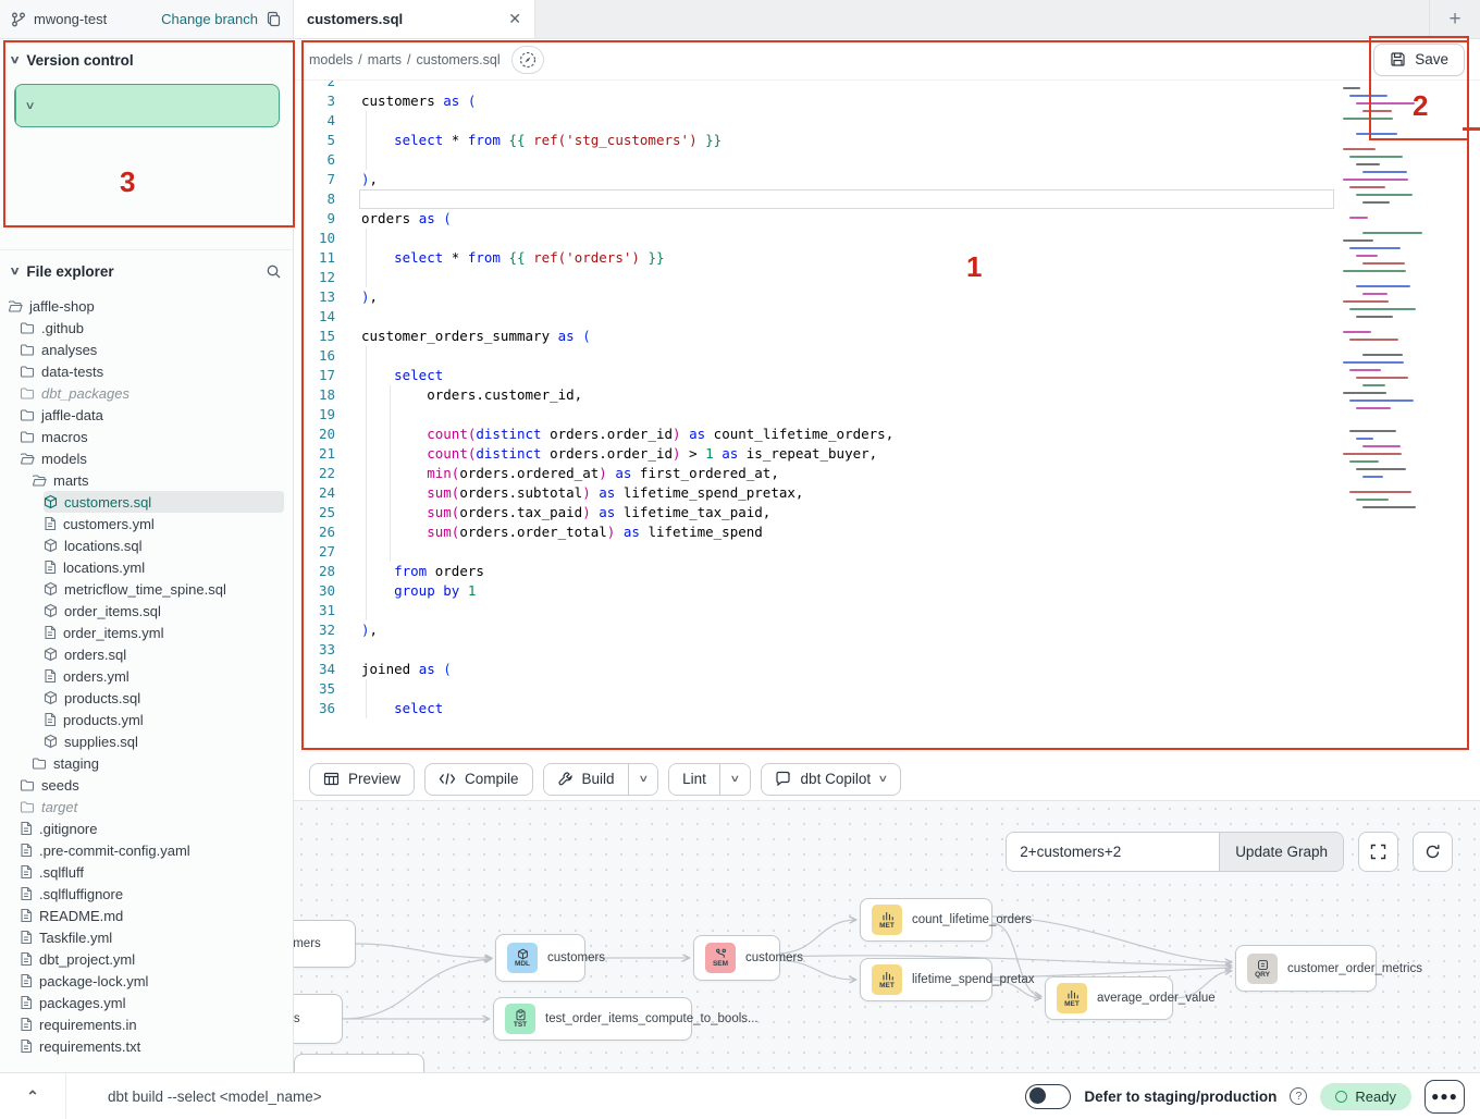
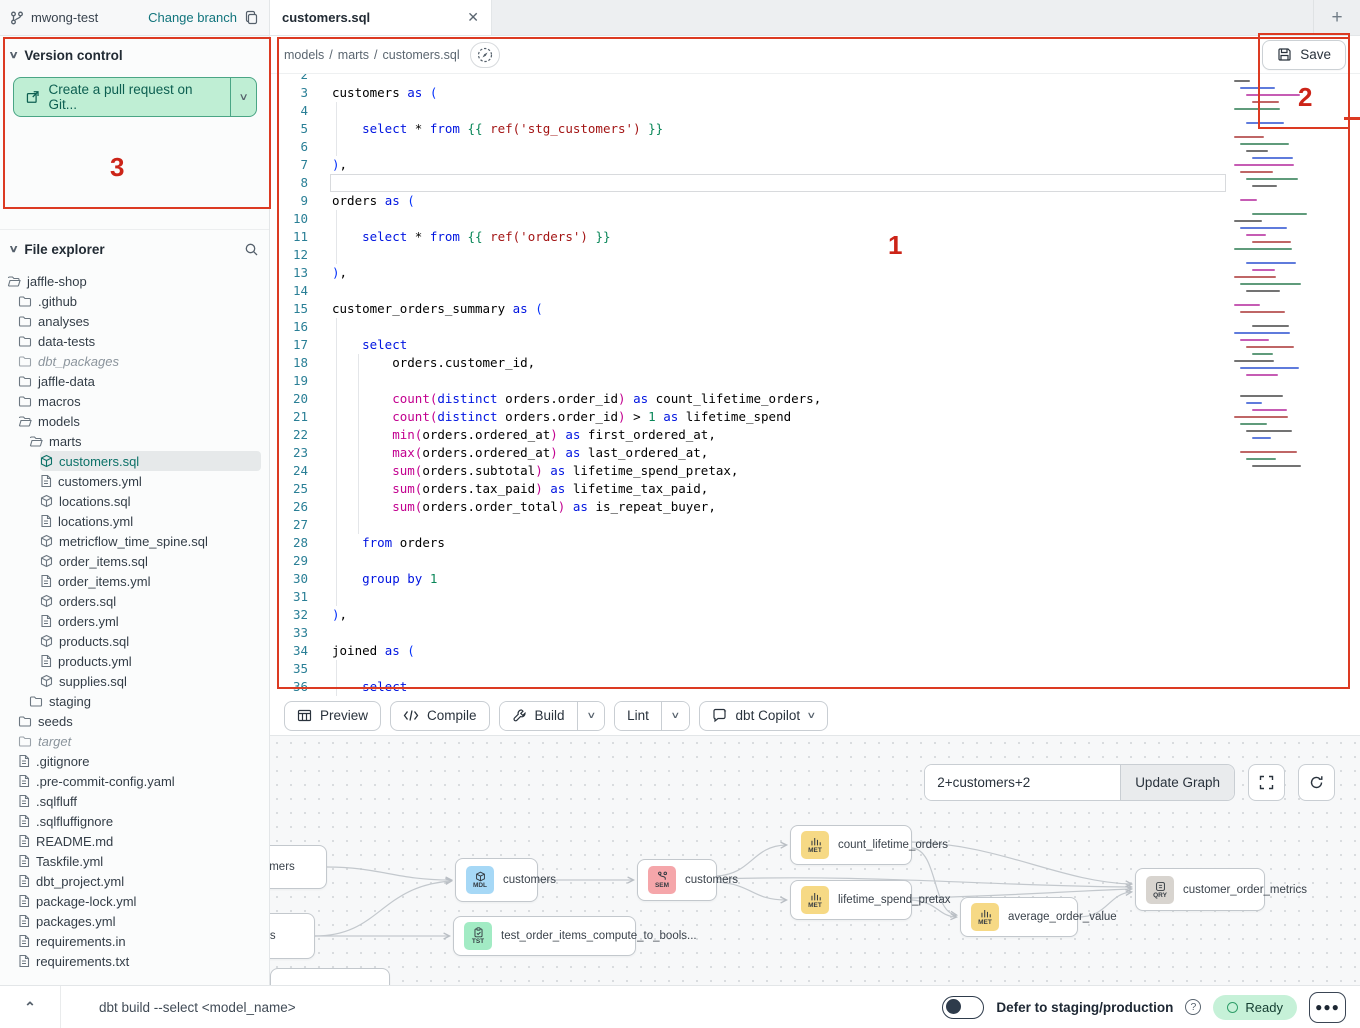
  mwong-test
  Change branch
  customers.sql
  ✕
  +
  ∨
  Version control
+ Create a pull request on Git...
  ∨
  ∨
  File explorer
  jaffle-shop
  .github
  analyses
  data-tests
  dbt_packages
  jaffle-data
  macros
  models
  marts
  customers.sql
  customers.yml
  locations.sql
  locations.yml
  metricflow_time_spine.sql
  order_items.sql
  order_items.yml
  orders.sql
  orders.yml
  products.sql
  products.yml
  supplies.sql
  staging
  seeds
  target
  .gitignore
  .pre-commit-config.yaml
  .sqlfluff
  .sqlfluffignore
  README.md
  Taskfile.yml
  dbt_project.yml
  package-lock.yml
  packages.yml
  requirements.in
  requirements.txt
  models
  /
  marts
  /
  customers.sql
  Save
  2
  3
  customers as (
  4
  5
  select * from {{ ref('stg_customers') }}
  6
  7
  ),
  8
  9
  orders as (
  10
  11
  select * from {{ ref('orders') }}
  12
  13
  ),
  14
  15
  customer_orders_summary as (
  16
  17
  select
  18
  orders.customer_id,
  19
  20
  count(distinct orders.order_id) as count_lifetime_orders,
  21
- count(distinct orders.order_id) > 1 as is_repeat_buyer,
+ count(distinct orders.order_id) > 1 as lifetime_spend
  22
  min(orders.ordered_at) as first_ordered_at,
+ 23
+ max(orders.ordered_at) as last_ordered_at,
  24
  sum(orders.subtotal) as lifetime_spend_pretax,
  25
  sum(orders.tax_paid) as lifetime_tax_paid,
  26
- sum(orders.order_total) as lifetime_spend
+ sum(orders.order_total) as is_repeat_buyer,
  27
  28
  from orders
+ 29
  30
  group by 1
  31
  32
  ),
  33
  34
  joined as (
  35
  36
  select
  Preview
  Compile
  Build
  ∨
  Lint
  ∨
  dbt Copilot
  ∨
  customers
  test_order_items_compute_to_bools...
  customers
  count_lifetime_orders
  lifetime_spend_pretax
  average_order_value
  customer_order_metrics
  2+customers+2
  Update Graph
  ⌃
  dbt build --select <model_name>
  Defer to staging/production
  ?
  Ready
  ●●●
  1
  2
  3
